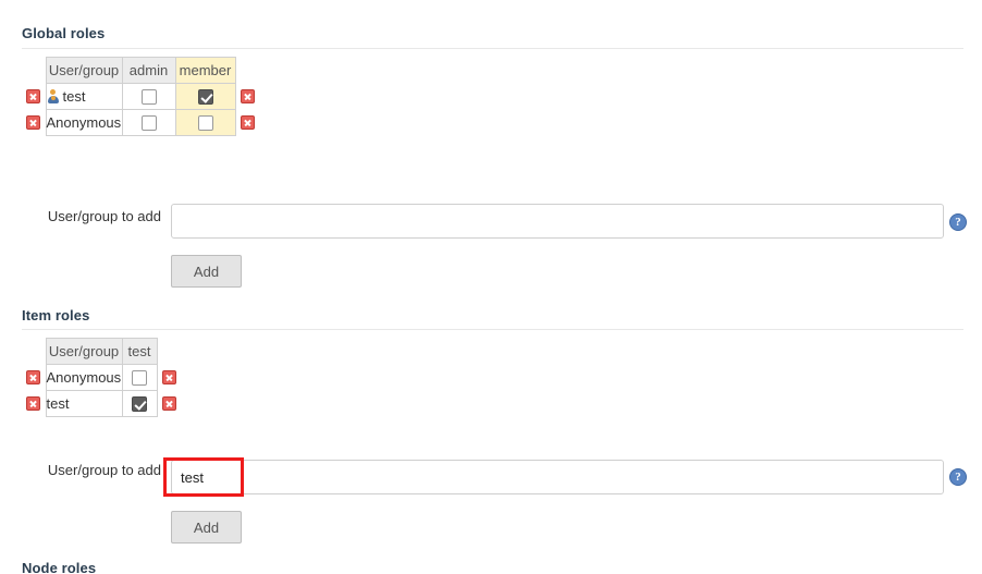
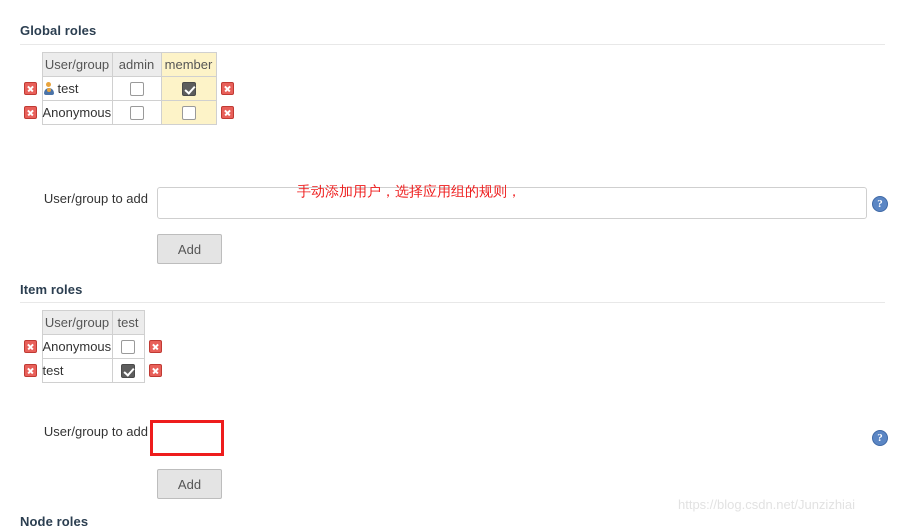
  Global roles
  	User/group	admin	member
  	test
  	Anonymous
  User/group to add
  ?
+ 手动添加用户，选择应用组的规则，
  Add
  Item roles
  	User/group	test
  	Anonymous
  	test
  User/group to add
- test
  ?
  Add
  Node roles
+ https://blog.csdn.net/Junzizhiai
